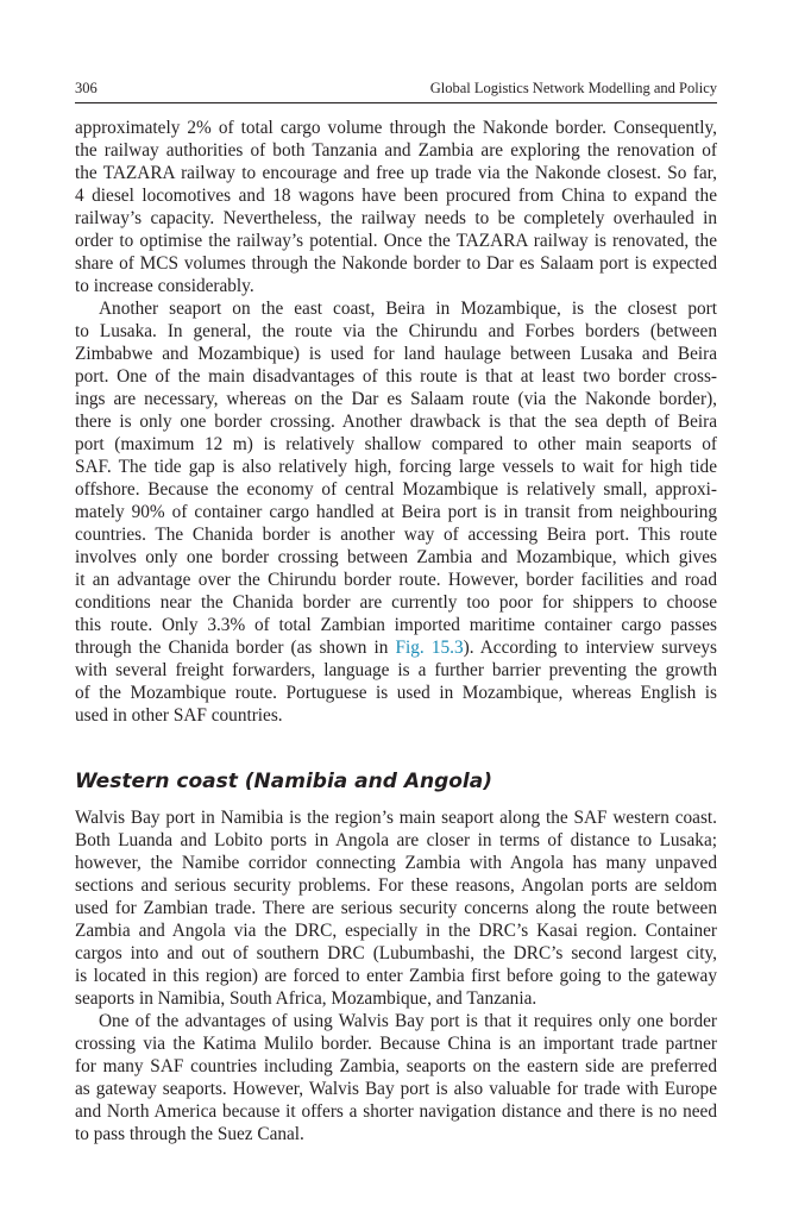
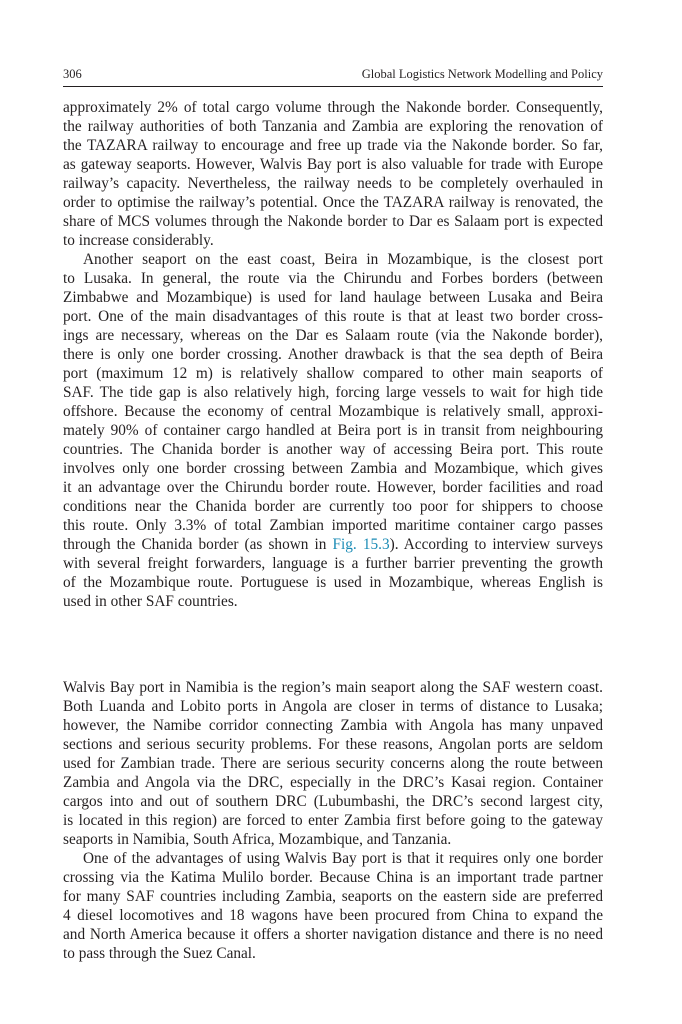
  306
  Global Logistics Network Modelling and Policy
  approximately 2% of total cargo volume through the Nakonde border. Consequently,
  the railway authorities of both Tanzania and Zambia are exploring the renovation of
- the TAZARA railway to encourage and free up trade via the Nakonde closest. So far,
+ the TAZARA railway to encourage and free up trade via the Nakonde border. So far,
- 4 diesel locomotives and 18 wagons have been procured from China to expand the
+ as gateway seaports. However, Walvis Bay port is also valuable for trade with Europe
  railway’s capacity. Nevertheless, the railway needs to be completely overhauled in
  order to optimise the railway’s potential. Once the TAZARA railway is renovated, the
  share of MCS volumes through the Nakonde border to Dar es Salaam port is expected
  to increase considerably.
  Another seaport on the east coast, Beira in Mozambique, is the closest port
  to Lusaka. In general, the route via the Chirundu and Forbes borders (between
  Zimbabwe and Mozambique) is used for land haulage between Lusaka and Beira
  port. One of the main disadvantages of this route is that at least two border cross-
  ings are necessary, whereas on the Dar es Salaam route (via the Nakonde border),
  there is only one border crossing. Another drawback is that the sea depth of Beira
  port (maximum 12 m) is relatively shallow compared to other main seaports of
  SAF. The tide gap is also relatively high, forcing large vessels to wait for high tide
  offshore. Because the economy of central Mozambique is relatively small, approxi-
  mately 90% of container cargo handled at Beira port is in transit from neighbouring
  countries. The Chanida border is another way of accessing Beira port. This route
  involves only one border crossing between Zambia and Mozambique, which gives
  it an advantage over the Chirundu border route. However, border facilities and road
  conditions near the Chanida border are currently too poor for shippers to choose
  this route. Only 3.3% of total Zambian imported maritime container cargo passes
  through the Chanida border (as shown in Fig. 15.3). According to interview surveys
  with several freight forwarders, language is a further barrier preventing the growth
  of the Mozambique route. Portuguese is used in Mozambique, whereas English is
  used in other SAF countries.
- Western coast (Namibia and Angola)
  Walvis Bay port in Namibia is the region’s main seaport along the SAF western coast.
  Both Luanda and Lobito ports in Angola are closer in terms of distance to Lusaka;
  however, the Namibe corridor connecting Zambia with Angola has many unpaved
  sections and serious security problems. For these reasons, Angolan ports are seldom
  used for Zambian trade. There are serious security concerns along the route between
  Zambia and Angola via the DRC, especially in the DRC’s Kasai region. Container
  cargos into and out of southern DRC (Lubumbashi, the DRC’s second largest city,
  is located in this region) are forced to enter Zambia first before going to the gateway
  seaports in Namibia, South Africa, Mozambique, and Tanzania.
  One of the advantages of using Walvis Bay port is that it requires only one border
  crossing via the Katima Mulilo border. Because China is an important trade partner
  for many SAF countries including Zambia, seaports on the eastern side are preferred
- as gateway seaports. However, Walvis Bay port is also valuable for trade with Europe
+ 4 diesel locomotives and 18 wagons have been procured from China to expand the
  and North America because it offers a shorter navigation distance and there is no need
  to pass through the Suez Canal.
